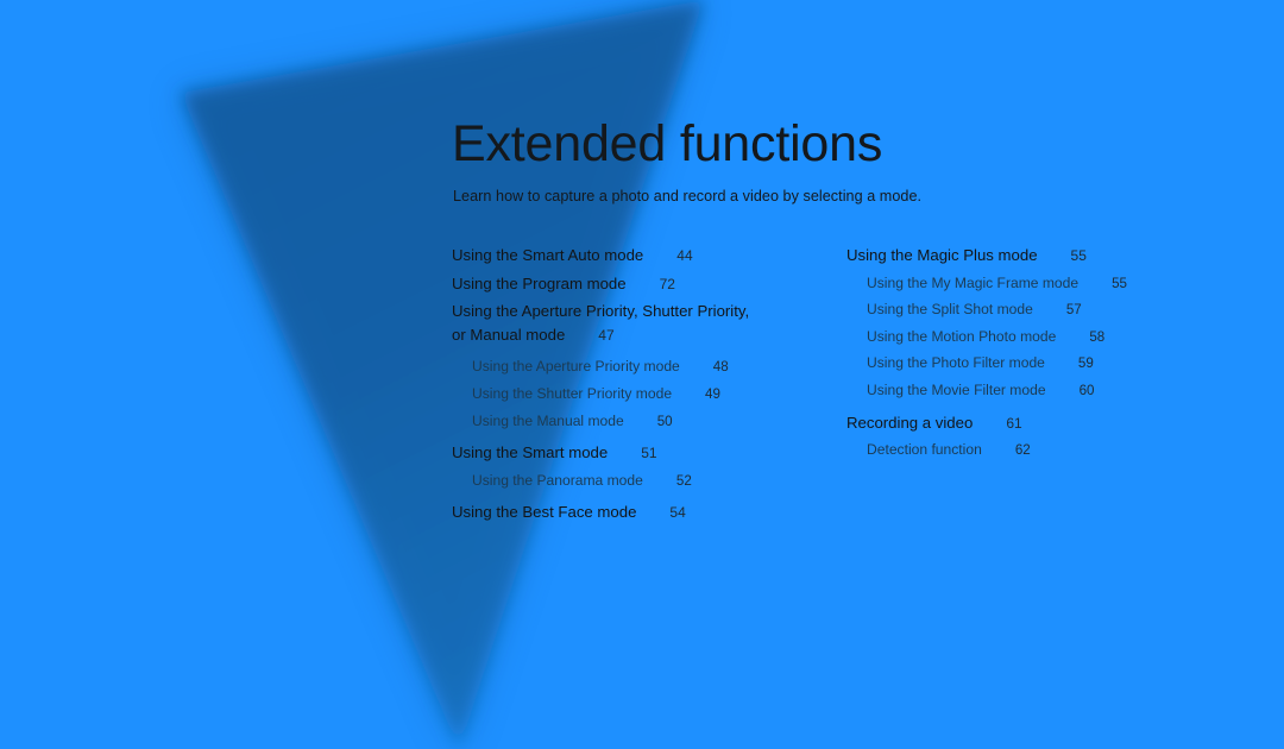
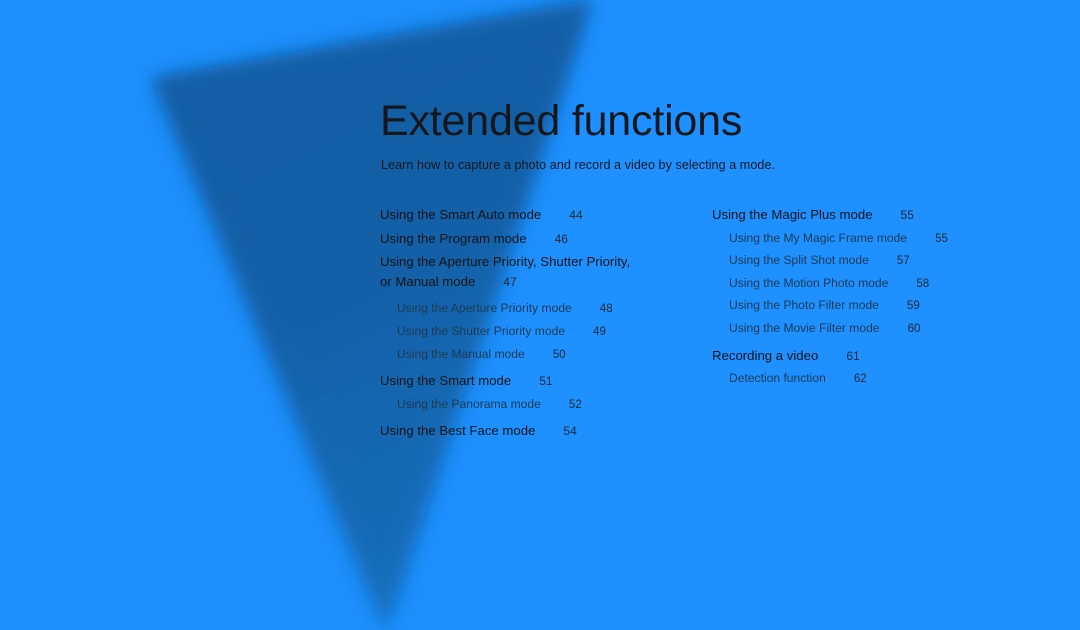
  Extended functions
  Learn how to capture a photo and record a video by selecting a mode.
  Using the Smart Auto mode 44
- Using the Program mode 72
+ Using the Program mode 46
  Using the Aperture Priority, Shutter Priority,
  or Manual mode 47
  Using the Aperture Priority mode 48
  Using the Shutter Priority mode 49
  Using the Manual mode 50
  Using the Smart mode 51
  Using the Panorama mode 52
  Using the Best Face mode 54
  Using the Magic Plus mode 55
  Using the My Magic Frame mode 55
  Using the Split Shot mode 57
  Using the Motion Photo mode 58
  Using the Photo Filter mode 59
  Using the Movie Filter mode 60
  Recording a video 61
  Detection function 62
